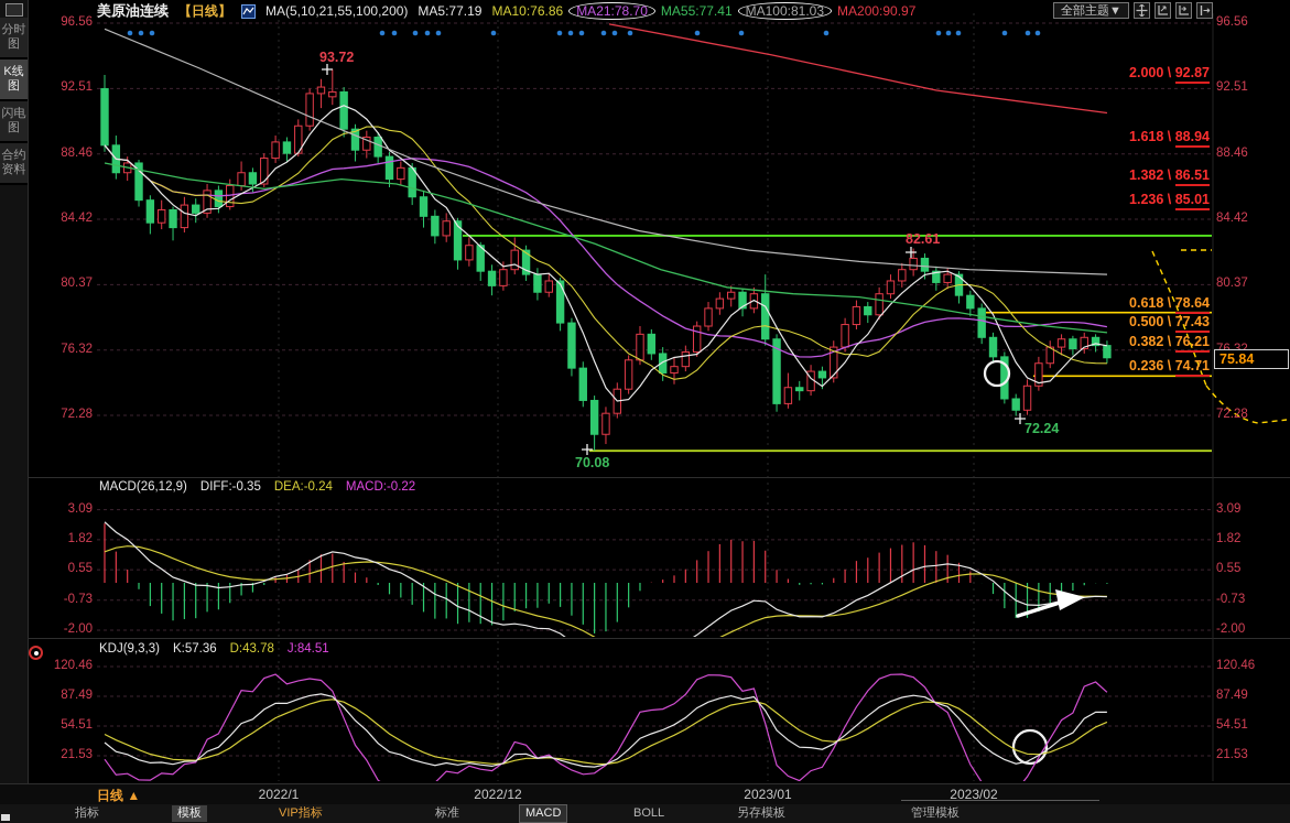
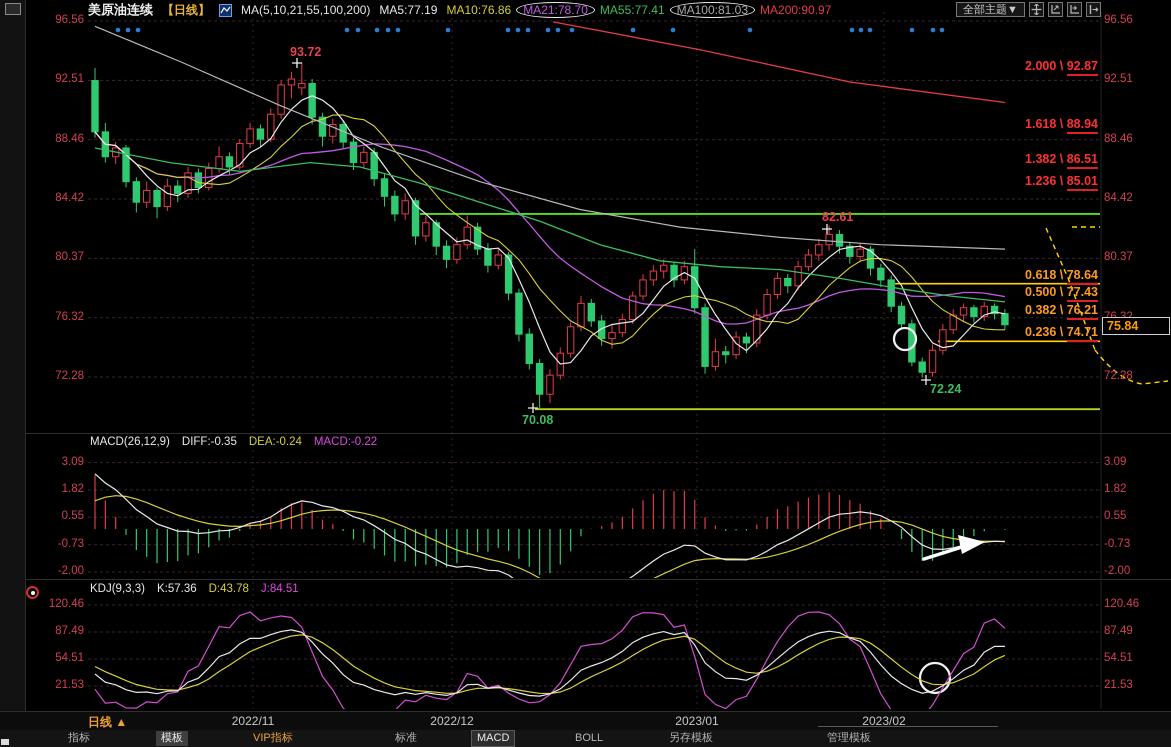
  93.72
  82.61
  70.08
  72.24
- 分时图
- K线图
- 闪电图
- 合约资料
  美原油连续
  【日线】
  MA(5,10,21,55,100,200)
  MA5:77.19
  MA10:76.86
  MA21:78.70
  MA55:77.41
  MA100:81.03
  MA200:90.97
  全部主题▼
  96.56
  96.56
  92.51
  92.51
  88.46
  88.46
  84.42
  84.42
  80.37
  80.37
  76.32
  72.28
  72.28
  3.09
  3.09
  1.82
  1.82
  0.55
  0.55
  -0.73
  -0.73
  -2.00
  -2.00
  120.46
  120.46
  87.49
  87.49
  54.51
  54.51
  21.53
  21.53
  2.000 \ 92.87
  1.618 \ 88.94
  1.382 \ 86.51
  1.236 \ 85.01
  0.618 \ 78.64
  0.500 \ 77.43
  0.382 \ 76.21
  0.236 \ 74.71
  75.84
  MACD(26,12,9)
  DIFF:-0.35
  DEA:-0.24
  MACD:-0.22
  KDJ(9,3,3)
  K:57.36
  D:43.78
  J:84.51
  日线 ▲
- 2022/1
+ 2022/11
  2022/12
  2023/01
  2023/02
  指标
  模板
  VIP指标
  标准
  MACD
  BOLL
  另存模板
  管理模板
